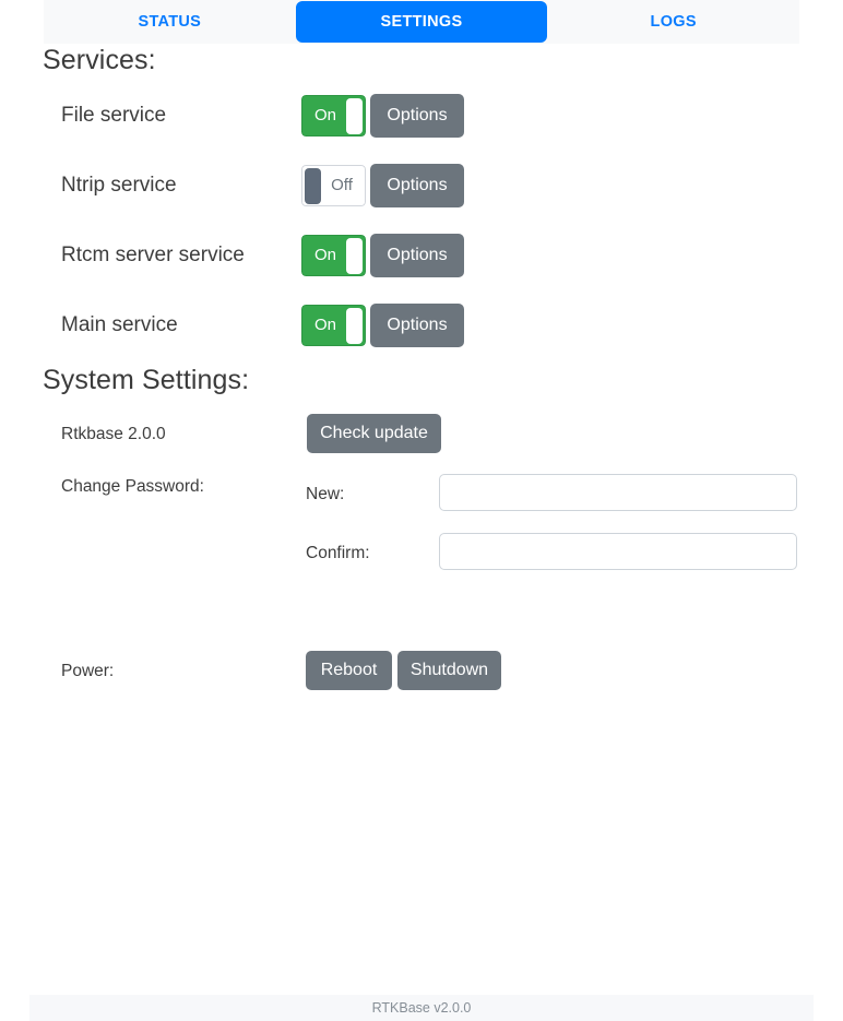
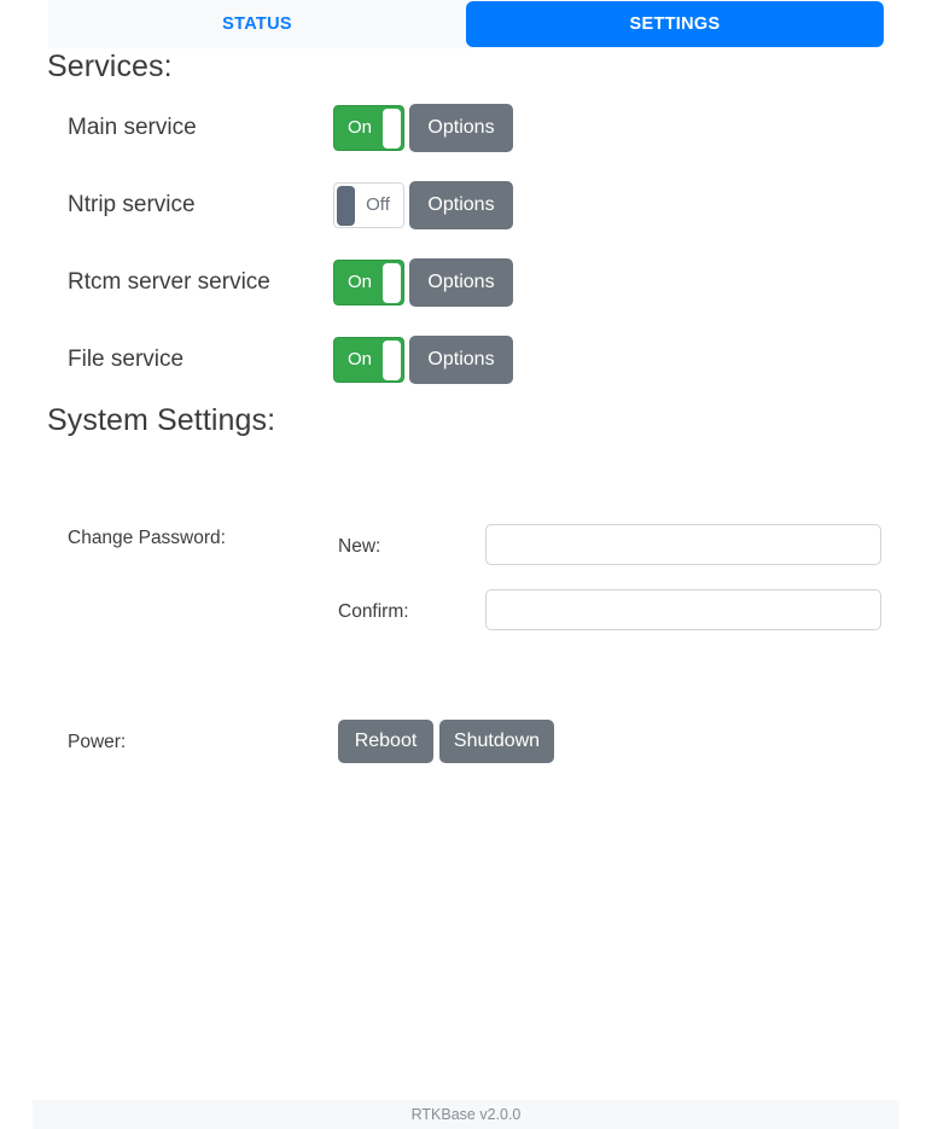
  STATUS
  SETTINGS
- LOGS
  Services:
- File service
+ Main service
  On
  Options
  Ntrip service
  Off
  Options
  Rtcm server service
  On
  Options
- Main service
+ File service
  On
  Options
  System Settings:
- Rtkbase 2.0.0
- Check update
  Change Password:
  New:
  Confirm:
  Power:
  Reboot
  Shutdown
  RTKBase v2.0.0
